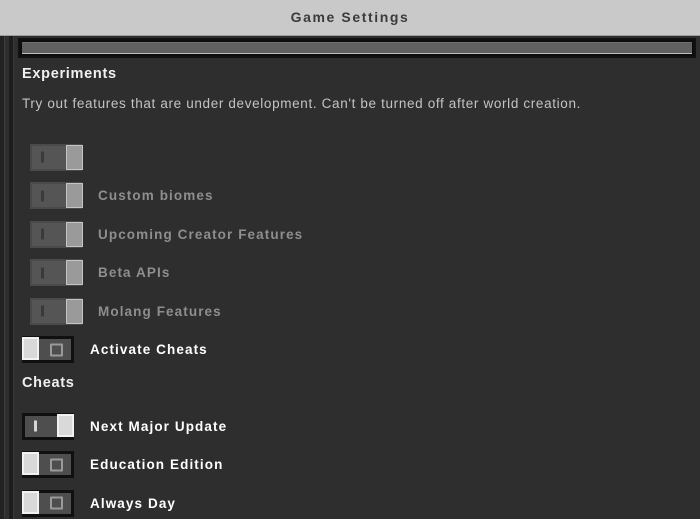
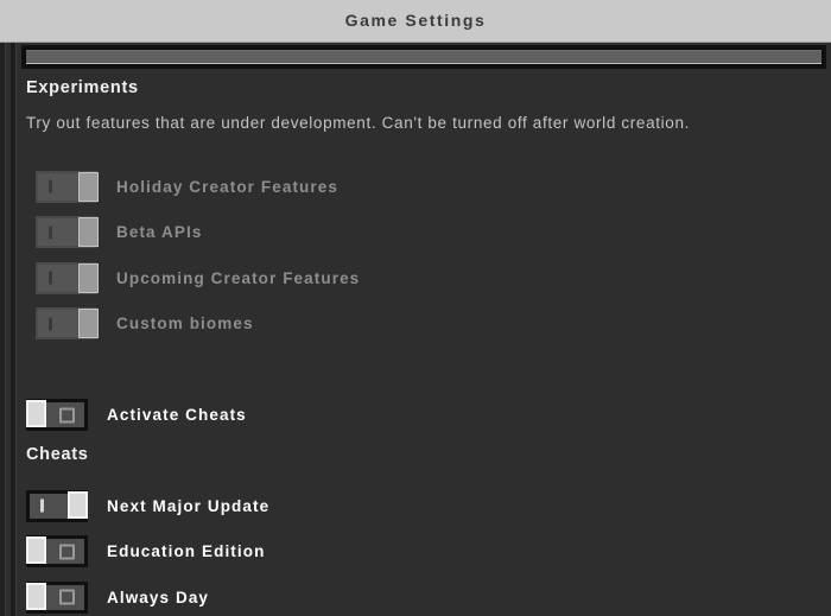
  Game Settings
  Experiments
  Try out features that are under development. Can't be turned off after world creation.
+ Holiday Creator Features
- Custom biomes
+ Beta APIs
  Upcoming Creator Features
- Beta APIs
+ Custom biomes
- Molang Features
  Activate Cheats
  Cheats
  Next Major Update
  Education Edition
  Always Day
